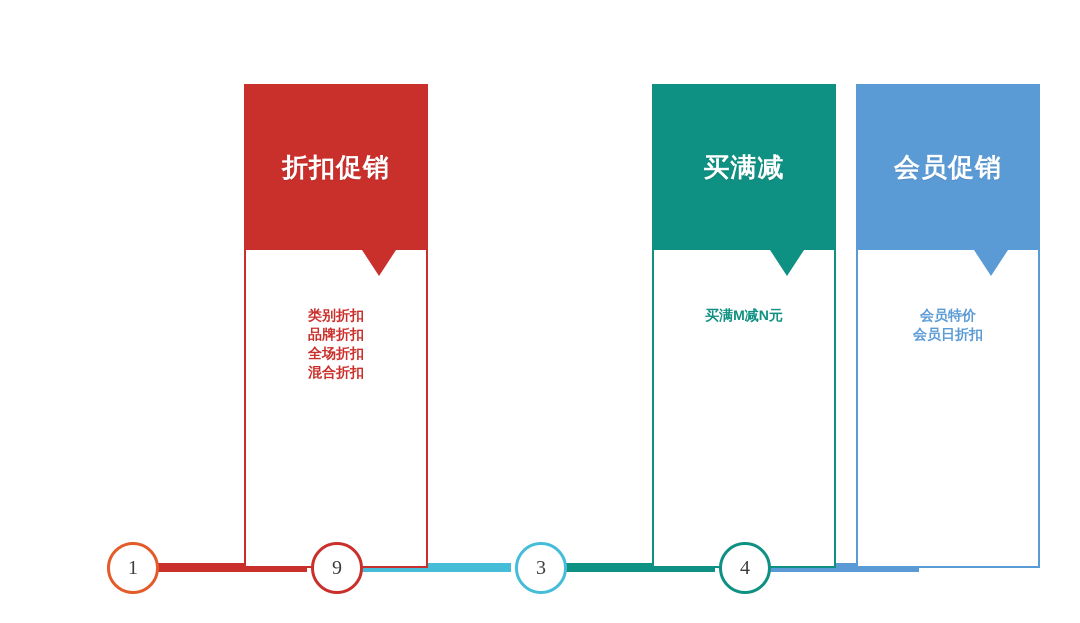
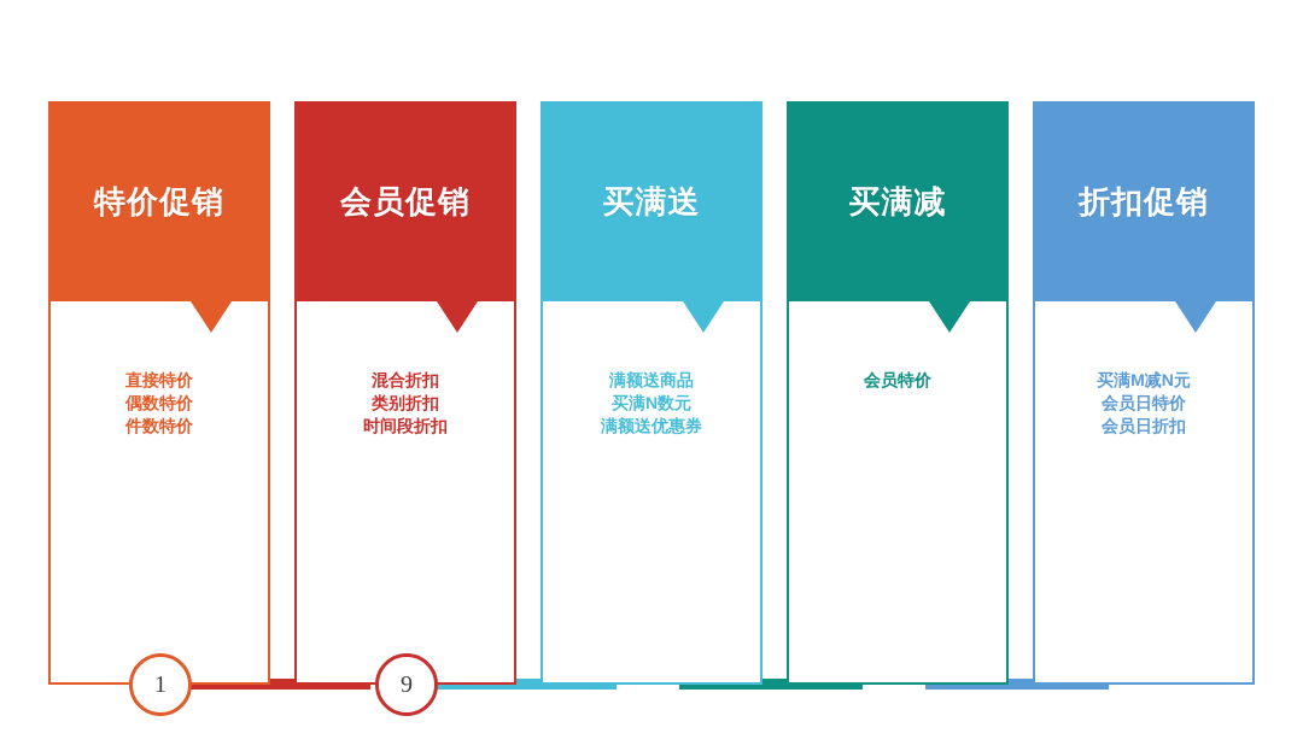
+ 特价促销
+ 直接特价
+ 偶数特价
+ 件数特价
- 折扣促销
+ 会员促销
- 类别折扣
+ 混合折扣
- 品牌折扣
- 全场折扣
- 混合折扣
+ 类别折扣
+ 时间段折扣
+ 买满送
+ 满额送商品
+ 买满N数元
+ 满额送优惠券
  买满减
- 买满M减N元
+ 会员特价
- 会员促销
+ 折扣促销
- 会员特价
+ 买满M减N元
+ 会员日特价
  会员日折扣
  1
  9
- 3
- 4
